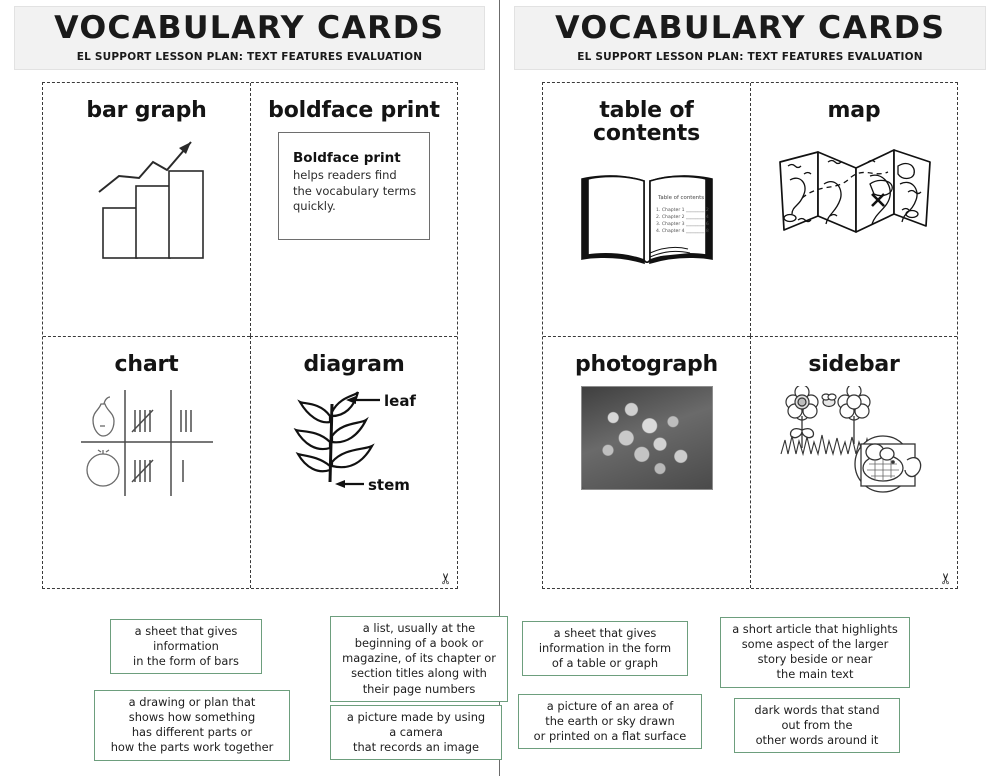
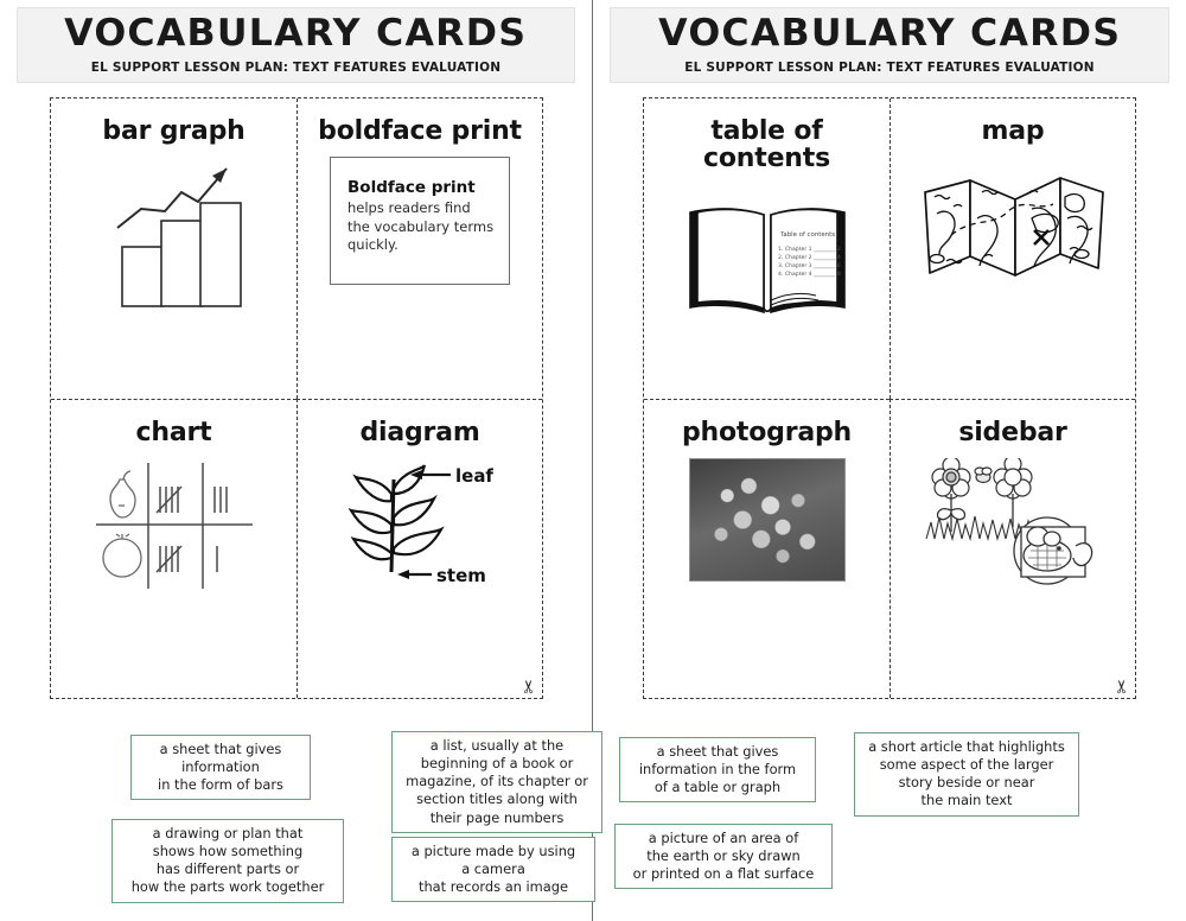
  VOCABULARY CARDS
  EL SUPPORT LESSON PLAN: TEXT FEATURES EVALUATION
  bar graph
  boldface print
  Boldface print
  helps readers find
  the vocabulary terms
  quickly.
  chart
  diagram
  leaf
  stem
  a sheet that gives
  information
  in the form of bars
  a list, usually at the
  beginning of a book or
  magazine, of its chapter or
  section titles along with
  their page numbers
  a drawing or plan that
  shows how something
  has different parts or
  how the parts work together
  a picture made by using
  a camera
  that records an image
  VOCABULARY CARDS
  EL SUPPORT LESSON PLAN: TEXT FEATURES EVALUATION
  table of contents
  map
  photograph
  sidebar
  a sheet that gives
  information in the form
  of a table or graph
  a short article that highlights
  some aspect of the larger
  story beside or near
  the main text
  a picture of an area of
  the earth or sky drawn
  or printed on a flat surface
- dark words that stand
- out from the
- other words around it
